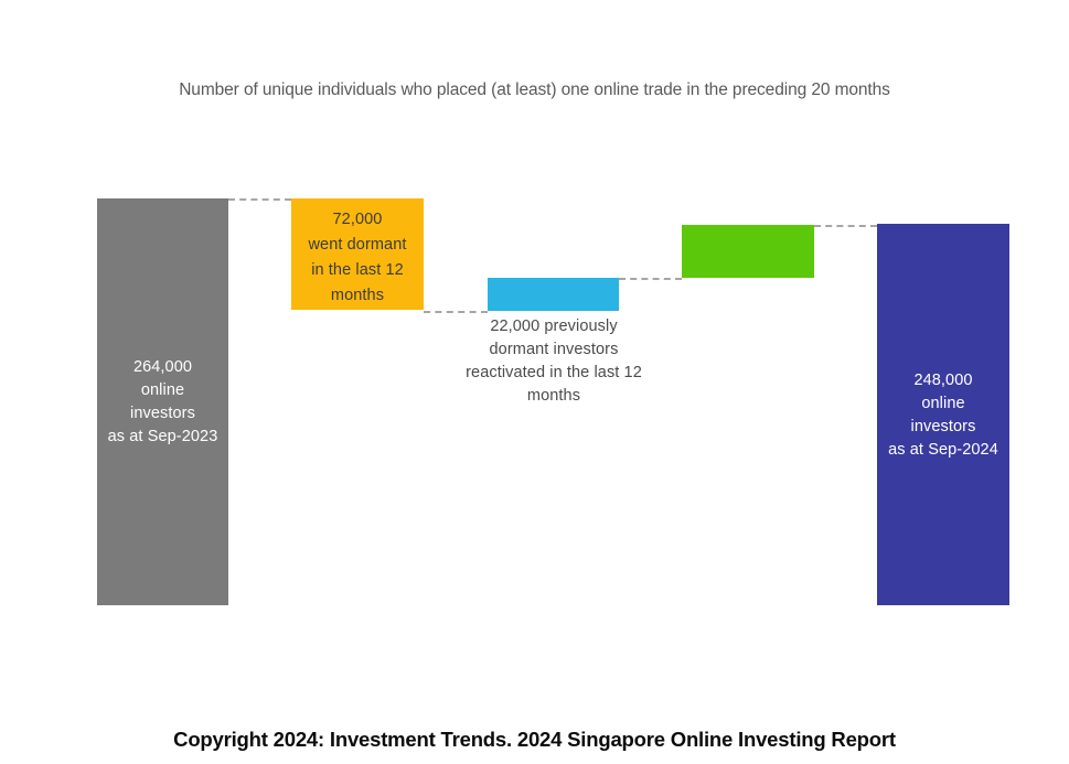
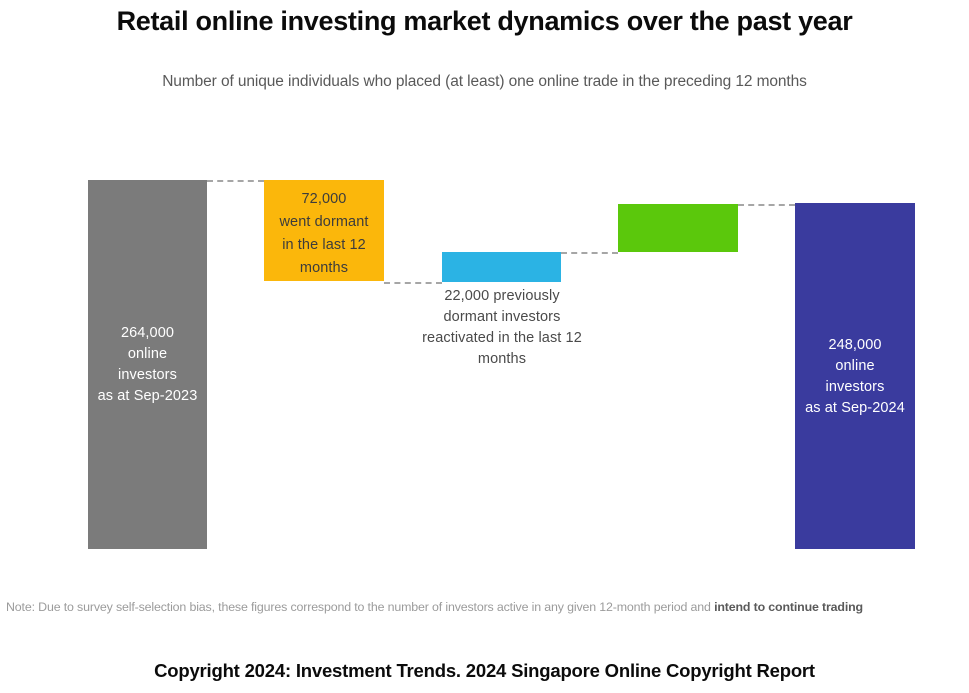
+ Retail online investing market dynamics over the past year
- Number of unique individuals who placed (at least) one online trade in the preceding 20 months
+ Number of unique individuals who placed (at least) one online trade in the preceding 12 months
  264,000
  online
  investors
  as at Sep-2023
  72,000
  went dormant
  in the last 12
  months
  22,000 previously
  dormant investors
  reactivated in the last 12
  months
  248,000
  online
  investors
  as at Sep-2024
+ Note: Due to survey self-selection bias, these figures correspond to the number of investors active in any given 12-month period and intend to continue trading
- Copyright 2024: Investment Trends. 2024 Singapore Online Investing Report
+ Copyright 2024: Investment Trends. 2024 Singapore Online Copyright Report
